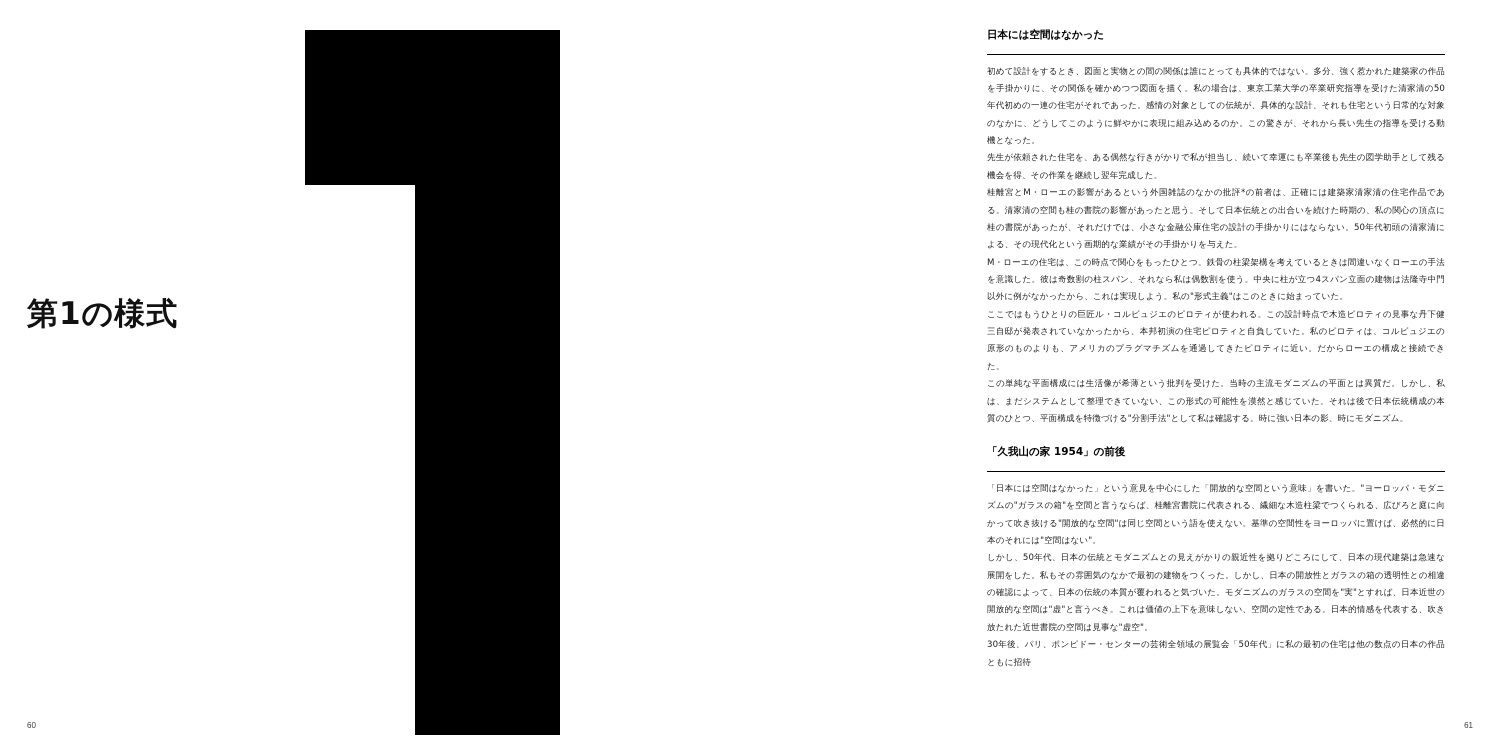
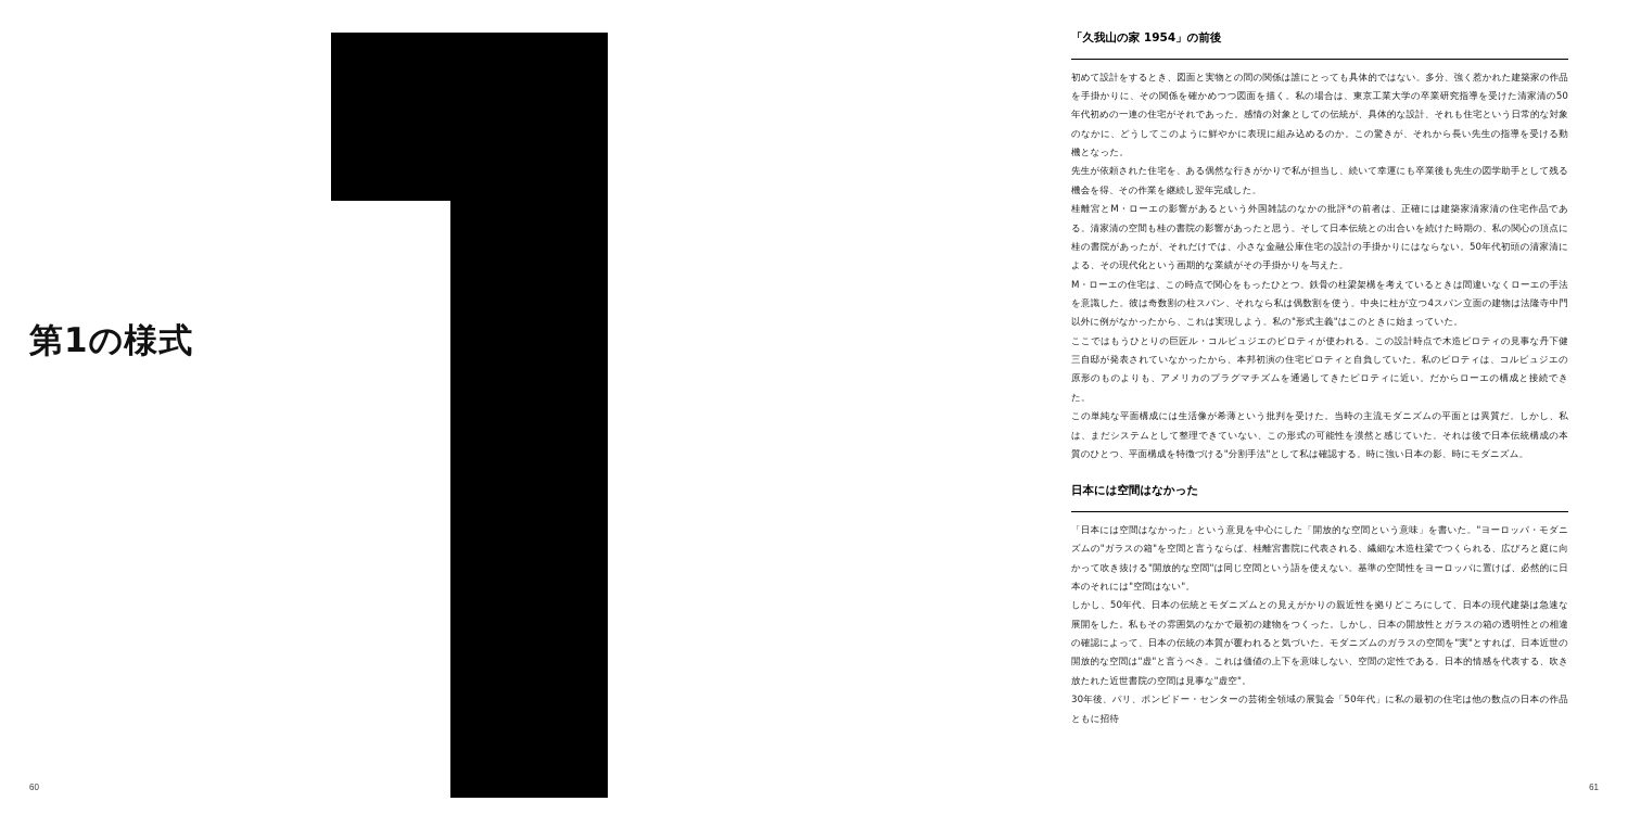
  第1の様式
  60
- 日本には空間はなかった
+ 「久我山の家 1954」の前後
  初めて設計をするとき、図面と実物との間の関係は誰にとっても具体的ではない。多分、強く惹かれた建築家の作品を手掛かりに、その関係を確かめつつ図面を描く。私の場合は、東京工業大学の卒業研究指導を受けた清家清の50年代初めの一連の住宅がそれであった。感情の対象としての伝統が、具体的な設計、それも住宅という日常的な対象のなかに、どうしてこのように鮮やかに表現に組み込めるのか。この驚きが、それから長い先生の指導を受ける動機となった。
  先生が依頼された住宅を、ある偶然な行きがかりで私が担当し、続いて幸運にも卒業後も先生の図学助手として残る機会を得、その作業を継続し翌年完成した。
  桂離宮とM・ローエの影響があるという外国雑誌のなかの批評*の前者は、正確には建築家清家清の住宅作品である。清家清の空間も桂の書院の影響があったと思う。そして日本伝統との出合いを続けた時期の、私の関心の頂点に桂の書院があったが、それだけでは、小さな金融公庫住宅の設計の手掛かりにはならない。50年代初頭の清家清による、その現代化という画期的な業績がその手掛かりを与えた。
  M・ローエの住宅は、この時点で関心をもったひとつ。鉄骨の柱梁架構を考えているときは間違いなくローエの手法を意識した。彼は奇数割の柱スパン、それなら私は偶数割を使う。中央に柱が立つ4スパン立面の建物は法隆寺中門以外に例がなかったから、これは実現しよう。私の"形式主義"はこのときに始まっていた。
  ここではもうひとりの巨匠ル・コルビュジエのピロティが使われる。この設計時点で木造ピロティの見事な丹下健三自邸が発表されていなかったから、本邦初演の住宅ピロティと自負していた。私のピロティは、コルビュジエの原形のものよりも、アメリカのプラグマチズムを通過してきたピロティに近い。だからローエの構成と接続できた。
  この単純な平面構成には生活像が希薄という批判を受けた。当時の主流モダニズムの平面とは異質だ。しかし、私は、まだシステムとして整理できていない、この形式の可能性を漠然と感じていた。それは後で日本伝統構成の本質のひとつ、平面構成を特徴づける"分割手法"として私は確認する。時に強い日本の影、時にモダニズム。
- 「久我山の家 1954」の前後
+ 日本には空間はなかった
  「日本には空間はなかった」という意見を中心にした「開放的な空間という意味」を書いた。"ヨーロッパ・モダニズムの"ガラスの箱"を空間と言うならば、桂離宮書院に代表される、繊細な木造柱梁でつくられる、広びろと庭に向かって吹き抜ける"開放的な空間"は同じ空間という語を使えない。基準の空間性をヨーロッパに置けば、必然的に日本のそれには"空間はない"。
  しかし、50年代、日本の伝統とモダニズムとの見えがかりの親近性を拠りどころにして、日本の現代建築は急速な展開をした。私もその雰囲気のなかで最初の建物をつくった。しかし、日本の開放性とガラスの箱の透明性との相違の確認によって、日本の伝統の本質が覆われると気づいた。モダニズムのガラスの空間を"実"とすれば、日本近世の開放的な空間は"虚"と言うべき。これは価値の上下を意味しない、空間の定性である。日本的情感を代表する、吹き放たれた近世書院の空間は見事な"虚空"。
  30年後、パリ、ポンピドー・センターの芸術全領域の展覧会「50年代」に私の最初の住宅は他の数点の日本の作品ともに招待
  61
